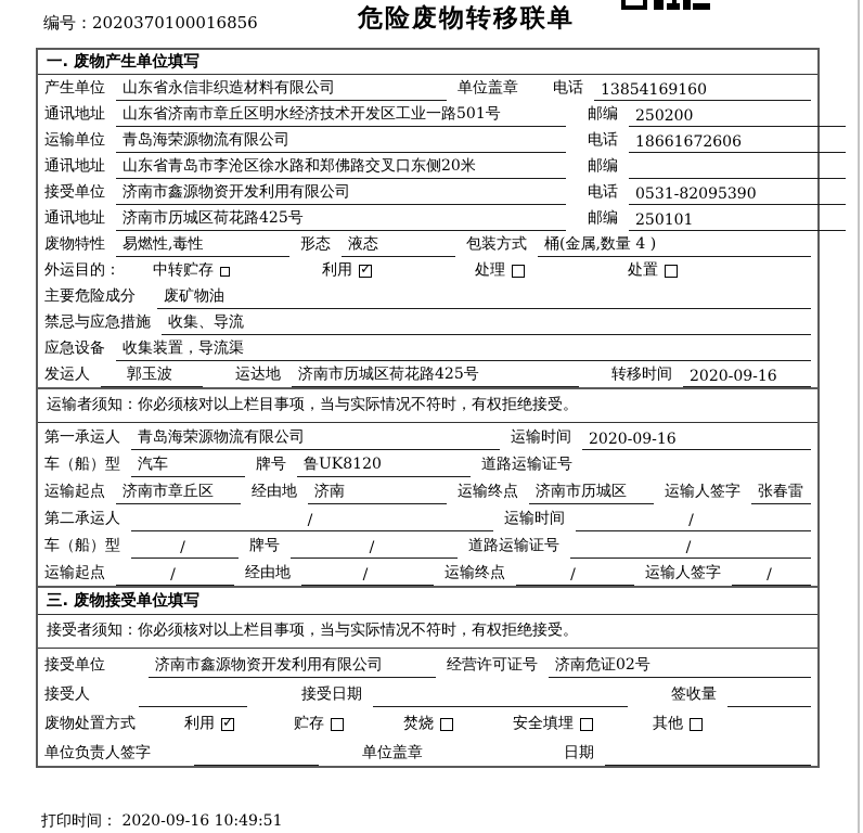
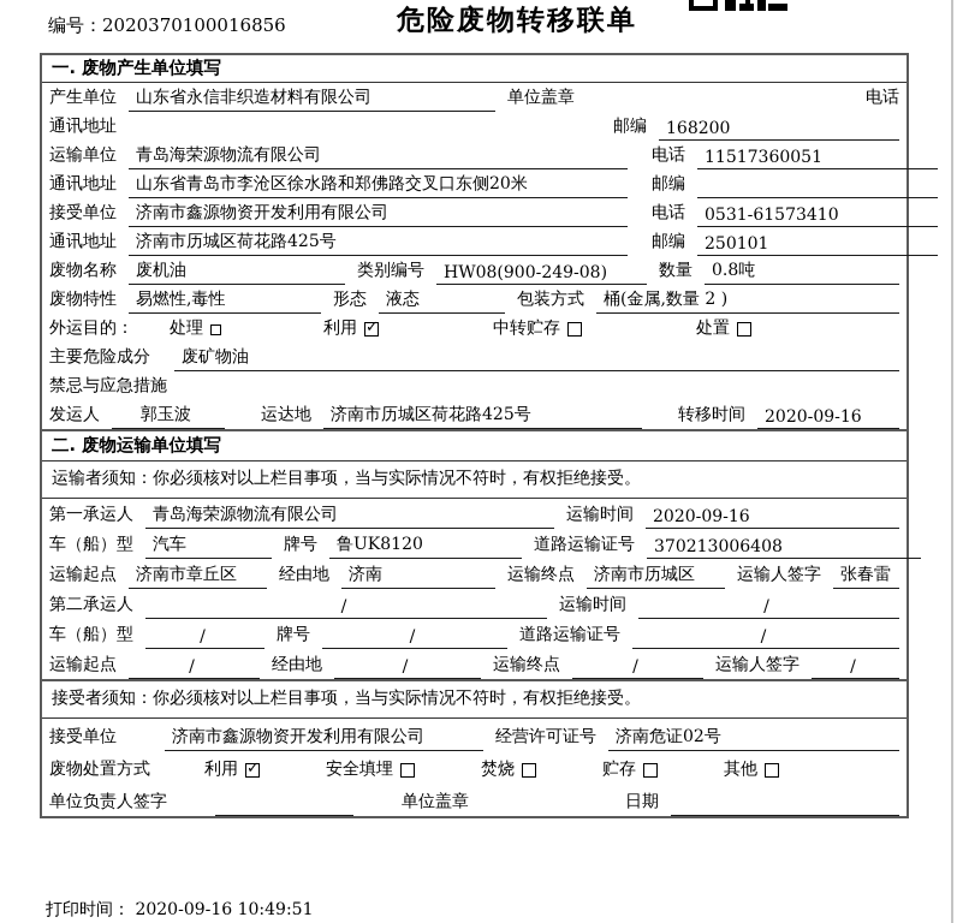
  编号：2020370100016856
  危险废物转移联单
  一. 废物产生单位填写
  产生单位
  山东省永信非织造材料有限公司
  单位盖章
  电话
- 13854169160
  通讯地址
- 山东省济南市章丘区明水经济技术开发区工业一路501号
  邮编
- 250200
+ 168200
  运输单位
  青岛海荣源物流有限公司
  电话
- 18661672606
+ 11517360051
  通讯地址
  山东省青岛市李沧区徐水路和郑佛路交叉口东侧20米
  邮编
  接受单位
  济南市鑫源物资开发利用有限公司
  电话
- 0531-82095390
+ 0531-61573410
  通讯地址
  济南市历城区荷花路425号
  邮编
  250101
+ 废物名称
+ 废机油
+ 类别编号
+ HW08(900-249-08)
+ 数量
+ 0.8吨
  废物特性
  易燃性,毒性
  形态
  液态
  包装方式
- 桶(金属,数量 4 )
+ 桶(金属,数量 2 )
  外运目的：
- 中转贮存
+ 处理
  利用
- 处理
+ 中转贮存
  处置
  主要危险成分
  废矿物油
  禁忌与应急措施
- 收集、导流
- 应急设备
- 收集装置，导流渠
  发运人
  郭玉波
  运达地
  济南市历城区荷花路425号
  转移时间
  2020-09-16
+ 二. 废物运输单位填写
  运输者须知：
  你必须核对以上栏目事项，当与实际情况不符时，有权拒绝接受。
  第一承运人
  青岛海荣源物流有限公司
  运输时间
  2020-09-16
  车（船）型
  汽车
  牌号
  鲁UK8120
  道路运输证号
+ 370213006408
  运输起点
  济南市章丘区
  经由地
  济南
  运输终点
  济南市历城区
  运输人签字
  张春雷
  第二承运人
  /
  运输时间
  /
  车（船）型
  /
  牌号
  /
  道路运输证号
  /
  运输起点
  /
  经由地
  /
  运输终点
  /
  运输人签字
  /
- 三. 废物接受单位填写
  接受者须知：
  你必须核对以上栏目事项，当与实际情况不符时，有权拒绝接受。
  接受单位
  济南市鑫源物资开发利用有限公司
  经营许可证号
  济南危证02号
- 接受人
- 接受日期
- 签收量
  废物处置方式
  利用
- 贮存
+ 安全填埋
  焚烧
- 安全填埋
+ 贮存
  其他
  单位负责人签字
  单位盖章
  日期
  打印时间： 2020-09-16 10:49:51
